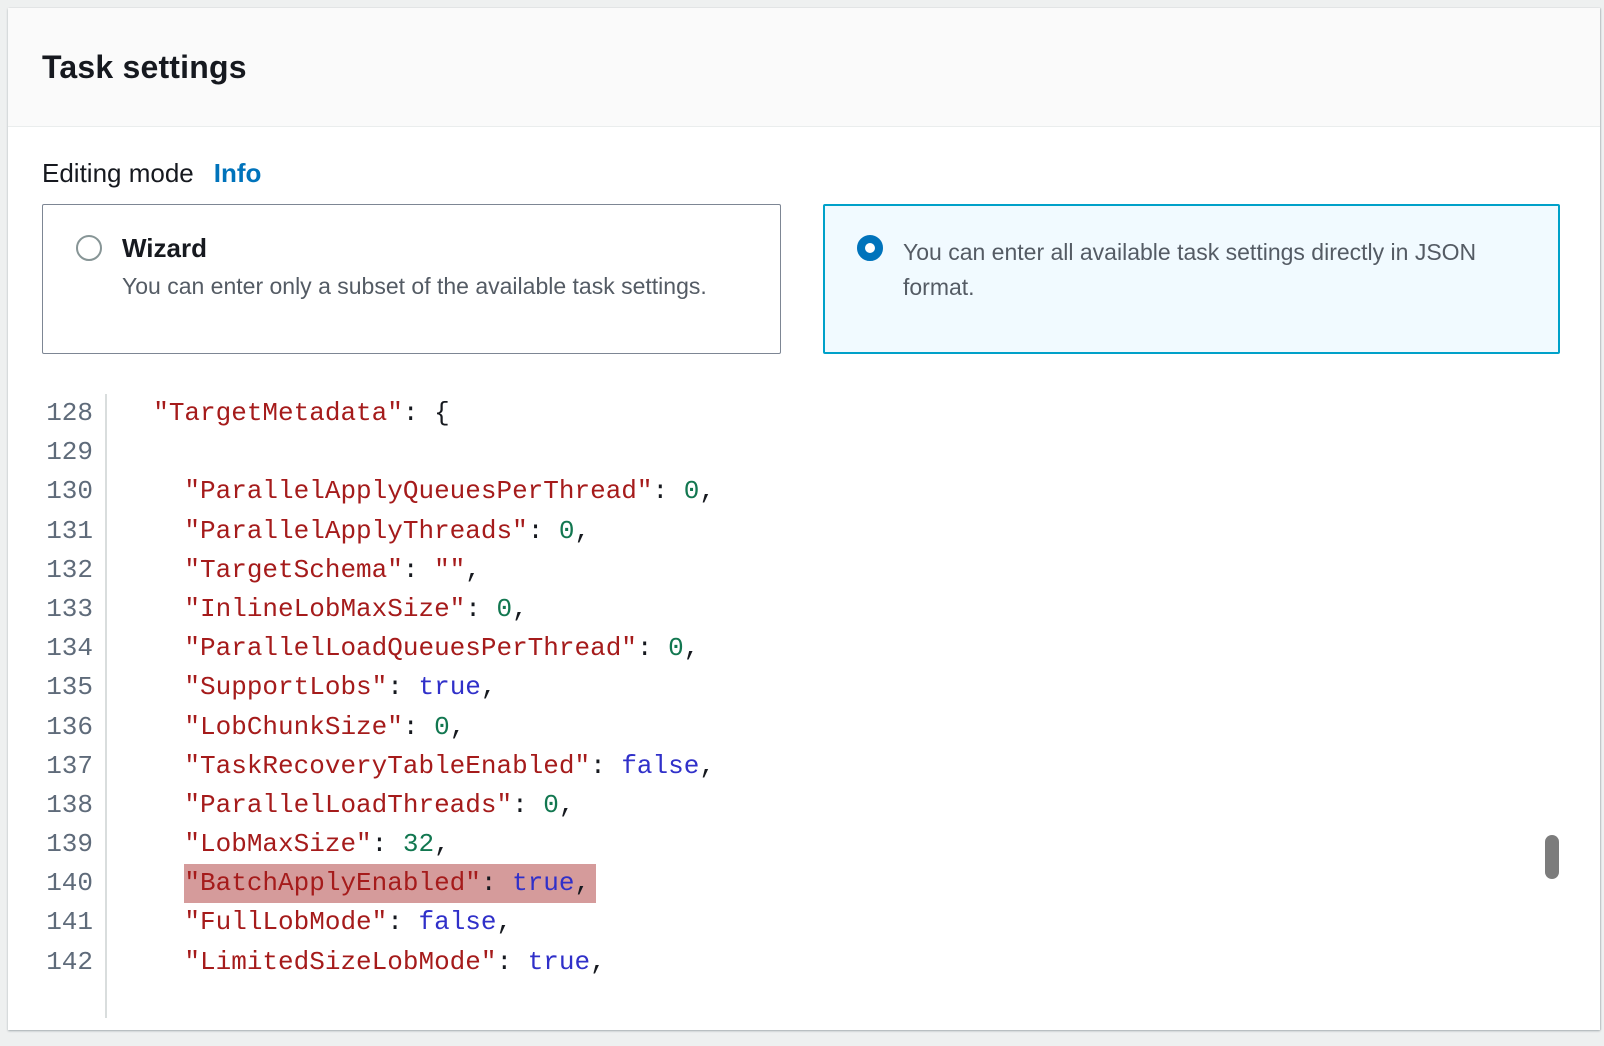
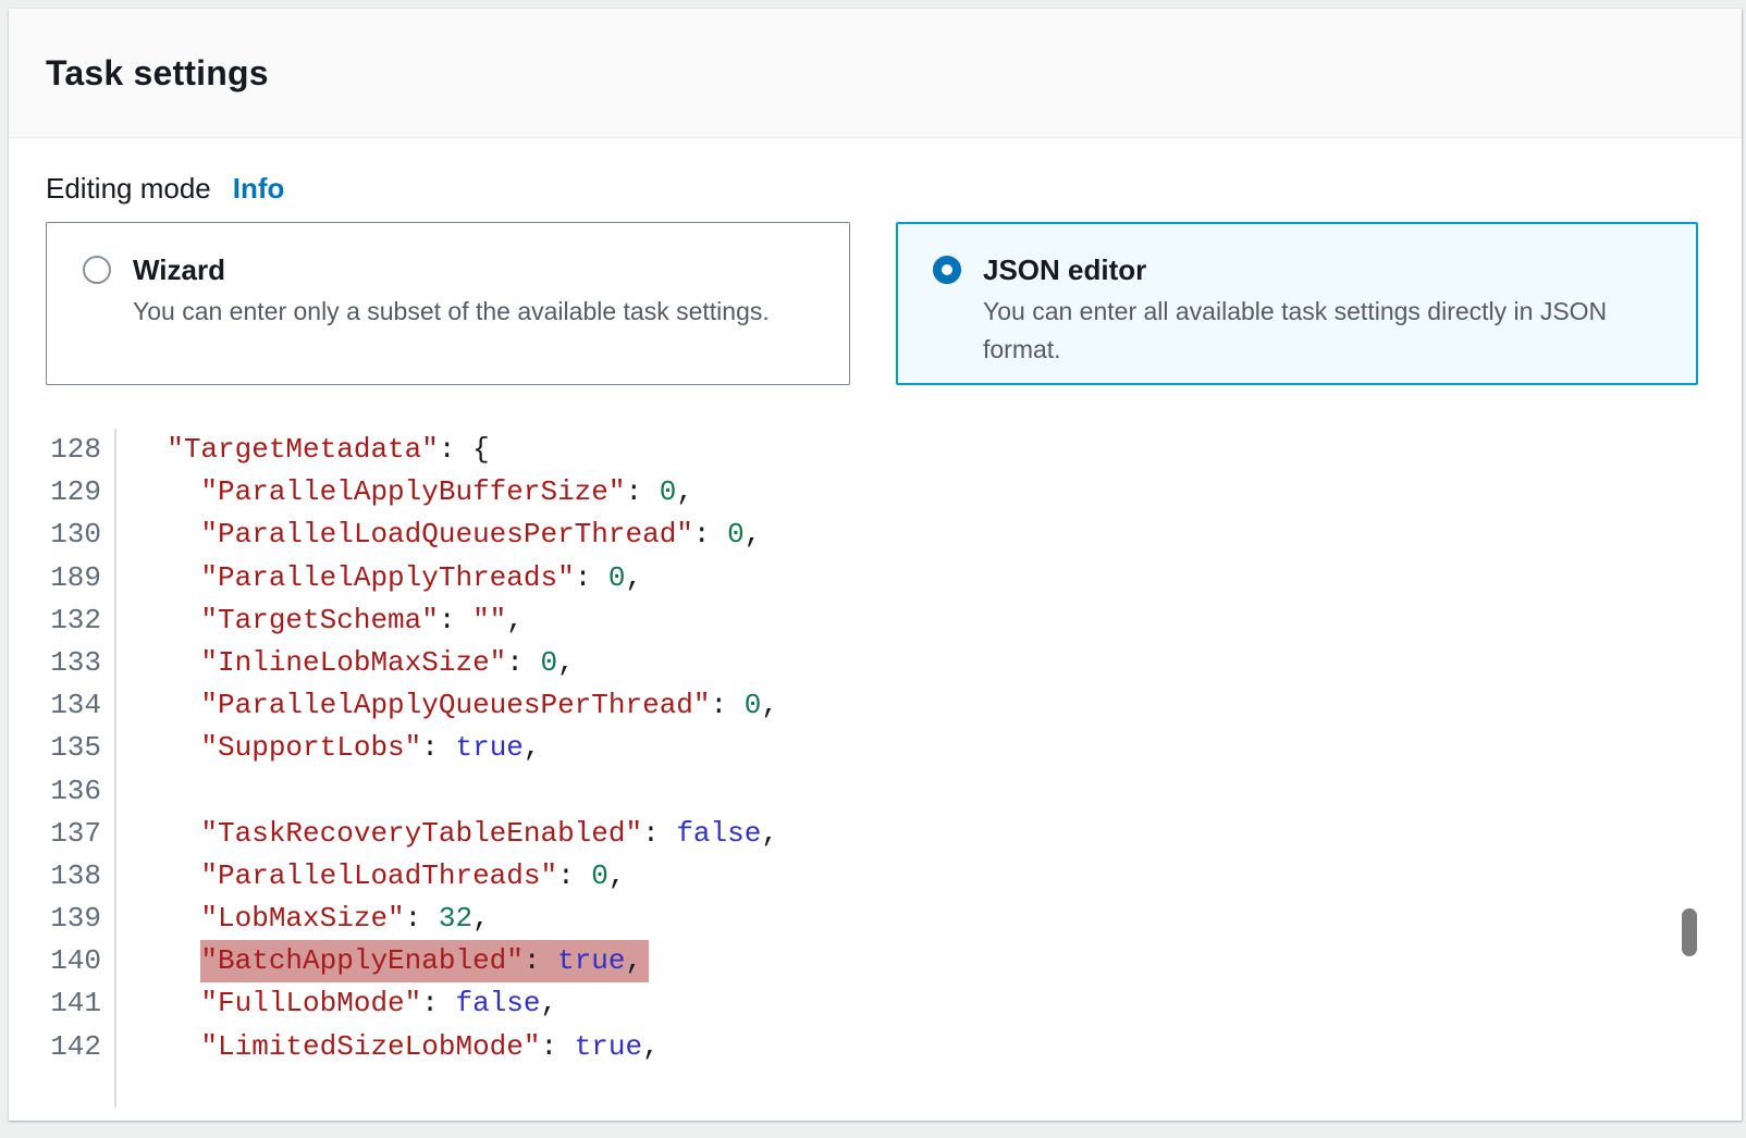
  Task settings
  Editing mode
  Info
  Wizard
  You can enter only a subset of the available task settings.
+ JSON editor
  You can enter all available task settings directly in JSON format.
  128
  "TargetMetadata": {
  129
+ "ParallelApplyBufferSize": 0,
  130
- "ParallelApplyQueuesPerThread": 0,
+ "ParallelLoadQueuesPerThread": 0,
- 131
+ 189
  "ParallelApplyThreads": 0,
  132
  "TargetSchema": "",
  133
  "InlineLobMaxSize": 0,
  134
- "ParallelLoadQueuesPerThread": 0,
+ "ParallelApplyQueuesPerThread": 0,
  135
  "SupportLobs": true,
  136
- "LobChunkSize": 0,
  137
  "TaskRecoveryTableEnabled": false,
  138
  "ParallelLoadThreads": 0,
  139
  "LobMaxSize": 32,
  140
  "BatchApplyEnabled": true,
  141
  "FullLobMode": false,
  142
  "LimitedSizeLobMode": true,
